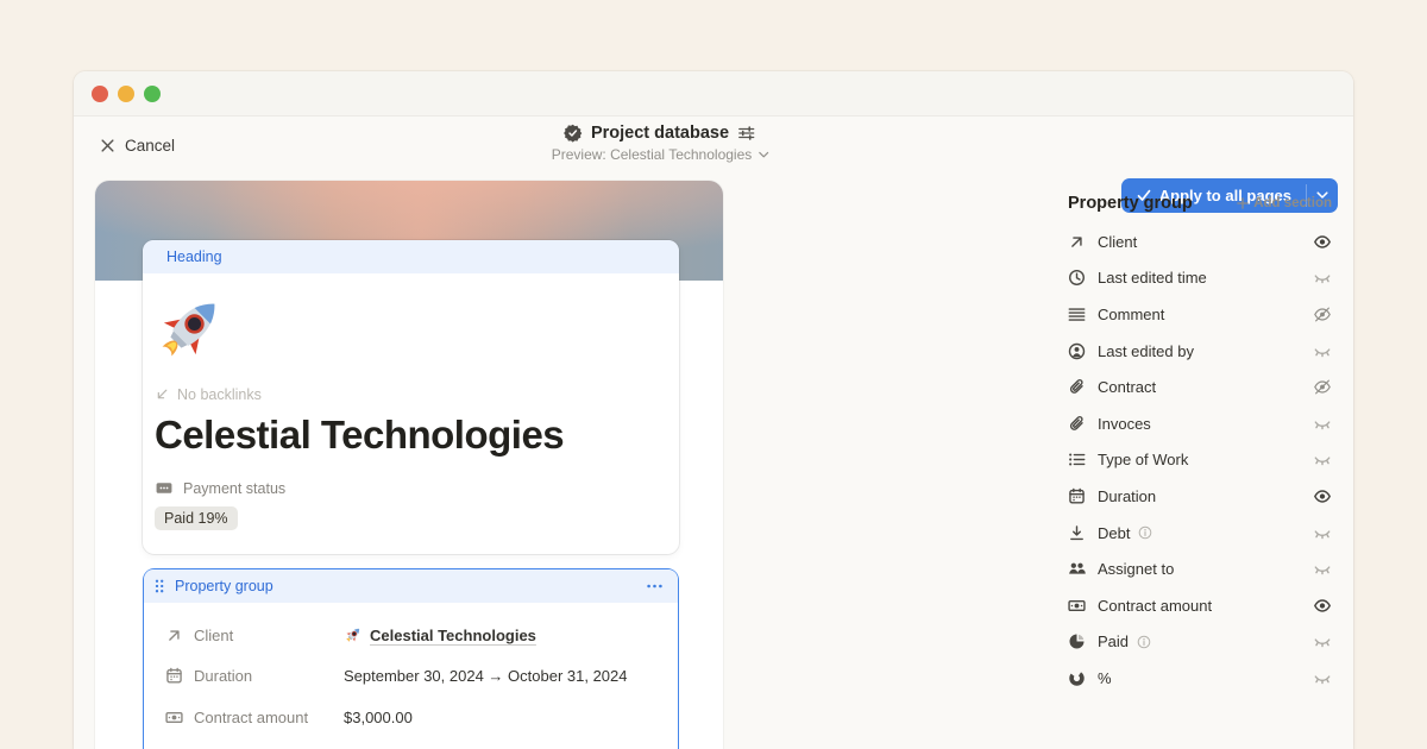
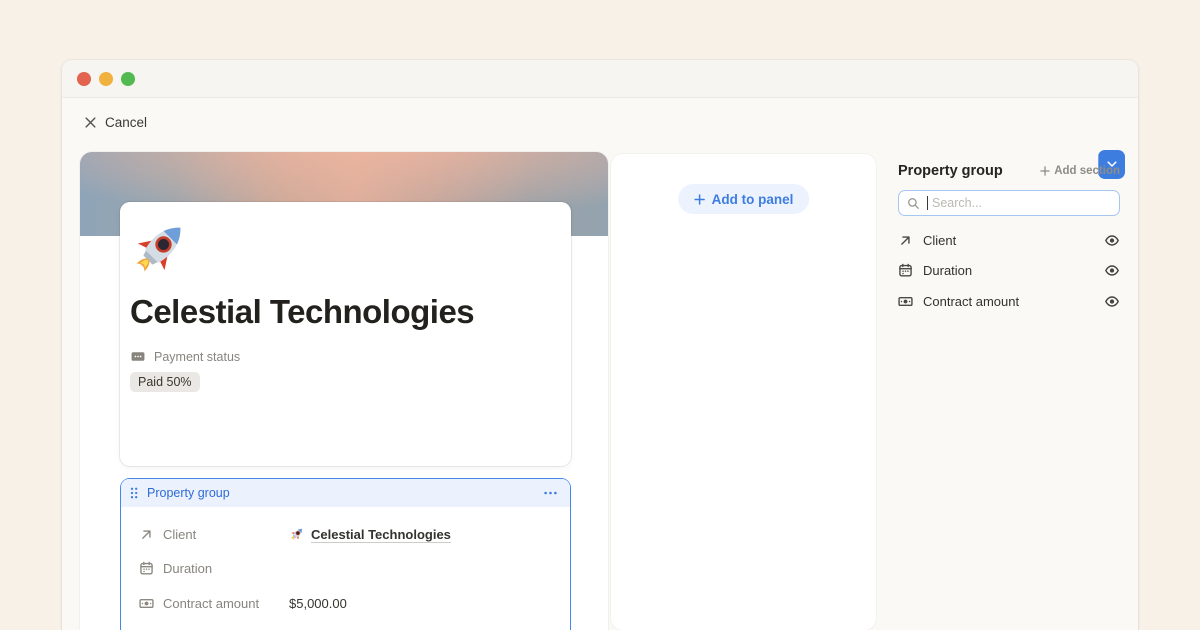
  Cancel
- Project database
- Preview: Celestial Technologies
- Apply to all pages
- Heading
- No backlinks
  Celestial Technologies
  Payment status
- Paid 19%
+ Paid 50%
  Property group
  Client
  Celestial Technologies
  Duration
- September 30, 2024 → October 31, 2024
  Contract amount
- $3,000.00
+ $5,000.00
+ Add to panel
  Property group
  Add section
+ Search...
  Client
- Last edited time
- Comment
- Last edited by
- Contract
- Invoces
- Type of Work
  Duration
- Debt
- Assignet to
  Contract amount
- Paid
- %
